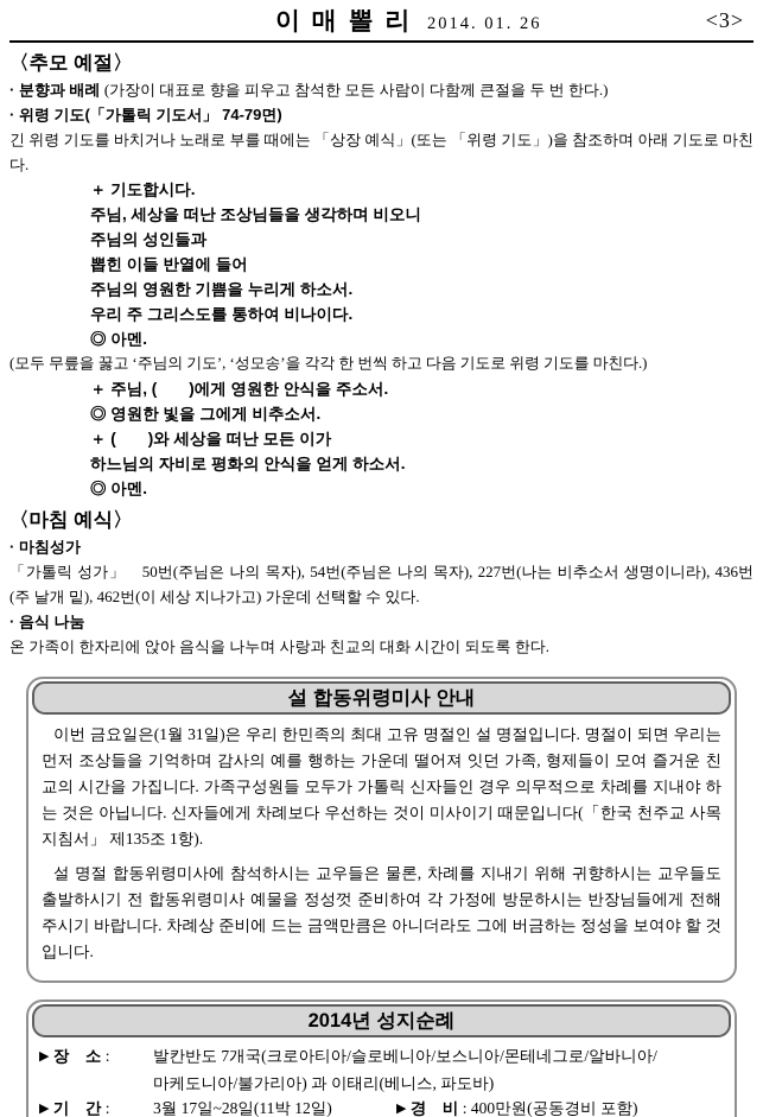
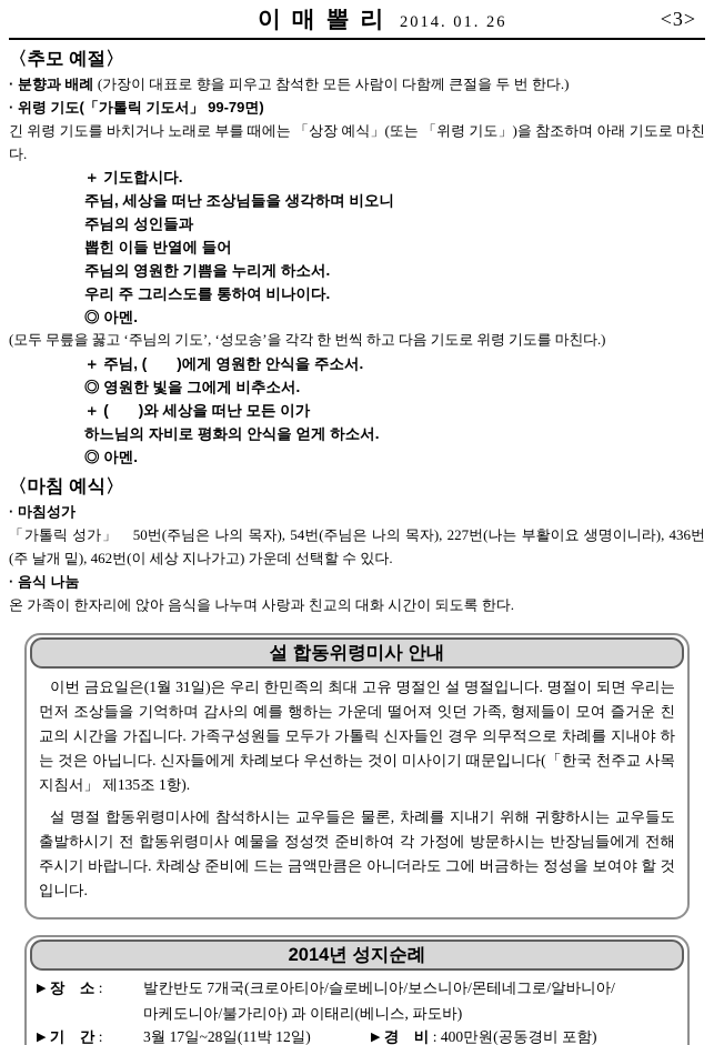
  이 매 뽈 리
  2014. 01. 26
  <3>
  〈추모 예절〉
  · 분향과 배례 (가장이 대표로 향을 피우고 참석한 모든 사람이 다함께 큰절을 두 번 한다.)
- · 위령 기도(「가톨릭 기도서」 74-79면)
+ · 위령 기도(「가톨릭 기도서」 99-79면)
  긴 위령 기도를 바치거나 노래로 부를 때에는 「상장 예식」(또는 「위령 기도」)을 참조하며 아래 기도로 마친다.
  ＋ 기도합시다.
  주님, 세상을 떠난 조상님들을 생각하며 비오니
  주님의 성인들과
  뽑힌 이들 반열에 들어
  주님의 영원한 기쁨을 누리게 하소서.
  우리 주 그리스도를 통하여 비나이다.
  ◎ 아멘.
  (모두 무릎을 꿇고 ‘주님의 기도’, ‘성모송’을 각각 한 번씩 하고 다음 기도로 위령 기도를 마친다.)
  ＋ 주님, ( )에게 영원한 안식을 주소서.
  ◎ 영원한 빛을 그에게 비추소서.
  ＋ ( )와 세상을 떠난 모든 이가
  하느님의 자비로 평화의 안식을 얻게 하소서.
  ◎ 아멘.
  〈마침 예식〉
  · 마침성가
- 「가톨릭 성가」 50번(주님은 나의 목자), 54번(주님은 나의 목자), 227번(나는 비추소서 생명이니라), 436번(주 날개 밑), 462번(이 세상 지나가고) 가운데 선택할 수 있다.
+ 「가톨릭 성가」 50번(주님은 나의 목자), 54번(주님은 나의 목자), 227번(나는 부활이요 생명이니라), 436번(주 날개 밑), 462번(이 세상 지나가고) 가운데 선택할 수 있다.
  · 음식 나눔
  온 가족이 한자리에 앉아 음식을 나누며 사랑과 친교의 대화 시간이 되도록 한다.
  설 합동위령미사 안내
  이번 금요일은(1월 31일)은 우리 한민족의 최대 고유 명절인 설 명절입니다. 명절이 되면 우리는 먼저 조상들을 기억하며 감사의 예를 행하는 가운데 떨어져 잇던 가족, 형제들이 모여 즐거운 친교의 시간을 가집니다. 가족구성원들 모두가 가톨릭 신자들인 경우 의무적으로 차례를 지내야 하는 것은 아닙니다. 신자들에게 차례보다 우선하는 것이 미사이기 때문입니다(「한국 천주교 사목지침서」 제135조 1항).
  설 명절 합동위령미사에 참석하시는 교우들은 물론, 차례를 지내기 위해 귀향하시는 교우들도 출발하시기 전 합동위령미사 예물을 정성껏 준비하여 각 가정에 방문하시는 반장님들에게 전해 주시기 바랍니다. 차례상 준비에 드는 금액만큼은 아니더라도 그에 버금하는 정성을 보여야 할 것입니다.
  2014년 성지순례
  ▶ 장 소 : 발칸반도 7개국(크로아티아/슬로베니아/보스니아/몬테네그로/알바니아/
  마케도니아/불가리아) 과 이태리(베니스, 파도바)
  ▶ 기 간 : 3월 17일~28일(11박 12일) ▶ 경 비 : 400만원(공동경비 포함)
